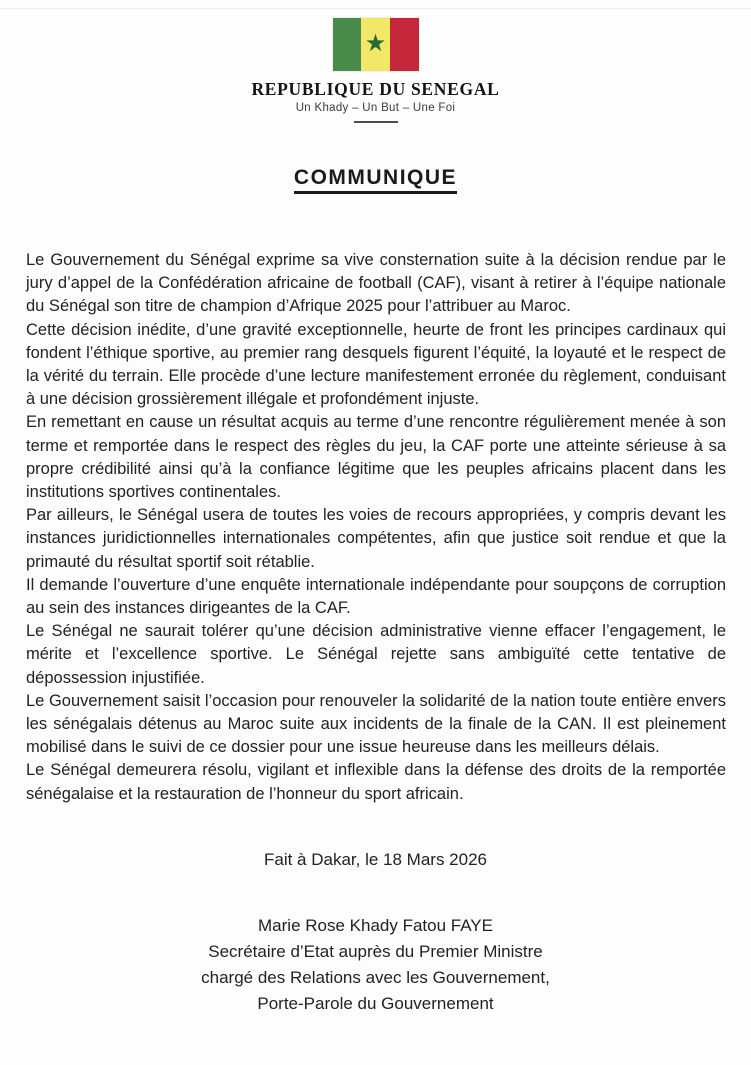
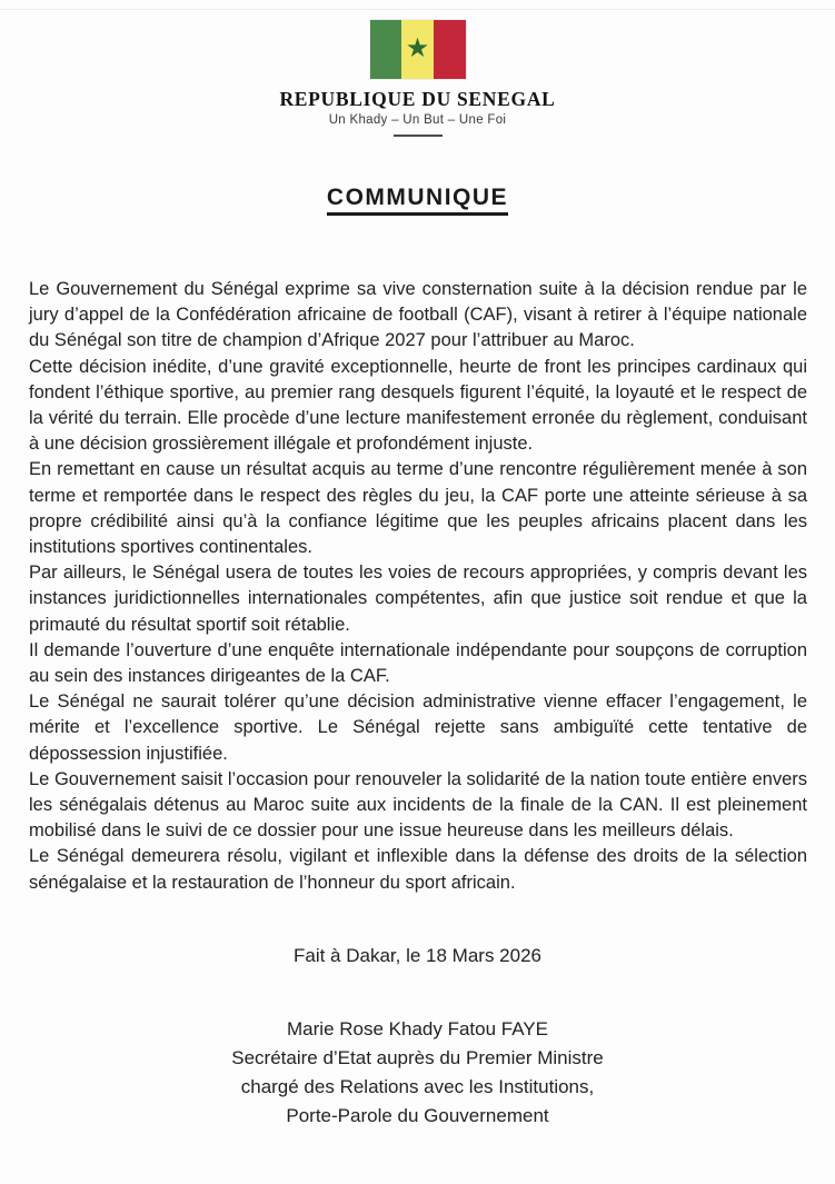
  ★
  REPUBLIQUE DU SENEGAL
  Un Khady – Un But – Une Foi
  COMMUNIQUE
- Le Gouvernement du Sénégal exprime sa vive consternation suite à la décision rendue par le jury d’appel de la Confédération africaine de football (CAF), visant à retirer à l’équipe nationale du Sénégal son titre de champion d’Afrique 2025 pour l’attribuer au Maroc.
+ Le Gouvernement du Sénégal exprime sa vive consternation suite à la décision rendue par le jury d’appel de la Confédération africaine de football (CAF), visant à retirer à l’équipe nationale du Sénégal son titre de champion d’Afrique 2027 pour l’attribuer au Maroc.
  Cette décision inédite, d’une gravité exceptionnelle, heurte de front les principes cardinaux qui fondent l’éthique sportive, au premier rang desquels figurent l’équité, la loyauté et le respect de la vérité du terrain. Elle procède d’une lecture manifestement erronée du règlement, conduisant à une décision grossièrement illégale et profondément injuste.
  En remettant en cause un résultat acquis au terme d’une rencontre régulièrement menée à son terme et remportée dans le respect des règles du jeu, la CAF porte une atteinte sérieuse à sa propre crédibilité ainsi qu’à la confiance légitime que les peuples africains placent dans les institutions sportives continentales.
  Par ailleurs, le Sénégal usera de toutes les voies de recours appropriées, y compris devant les instances juridictionnelles internationales compétentes, afin que justice soit rendue et que la primauté du résultat sportif soit rétablie.
  Il demande l’ouverture d’une enquête internationale indépendante pour soupçons de corruption au sein des instances dirigeantes de la CAF.
  Le Sénégal ne saurait tolérer qu’une décision administrative vienne effacer l’engagement, le mérite et l’excellence sportive. Le Sénégal rejette sans ambiguïté cette tentative de dépossession injustifiée.
  Le Gouvernement saisit l’occasion pour renouveler la solidarité de la nation toute entière envers les sénégalais détenus au Maroc suite aux incidents de la finale de la CAN. Il est pleinement mobilisé dans le suivi de ce dossier pour une issue heureuse dans les meilleurs délais.
- Le Sénégal demeurera résolu, vigilant et inflexible dans la défense des droits de la remportée sénégalaise et la restauration de l’honneur du sport africain.
+ Le Sénégal demeurera résolu, vigilant et inflexible dans la défense des droits de la sélection sénégalaise et la restauration de l’honneur du sport africain.
  Fait à Dakar, le 18 Mars 2026
  Marie Rose Khady Fatou FAYE
  Secrétaire d’Etat auprès du Premier Ministre
- chargé des Relations avec les Gouvernement,
+ chargé des Relations avec les Institutions,
  Porte-Parole du Gouvernement
